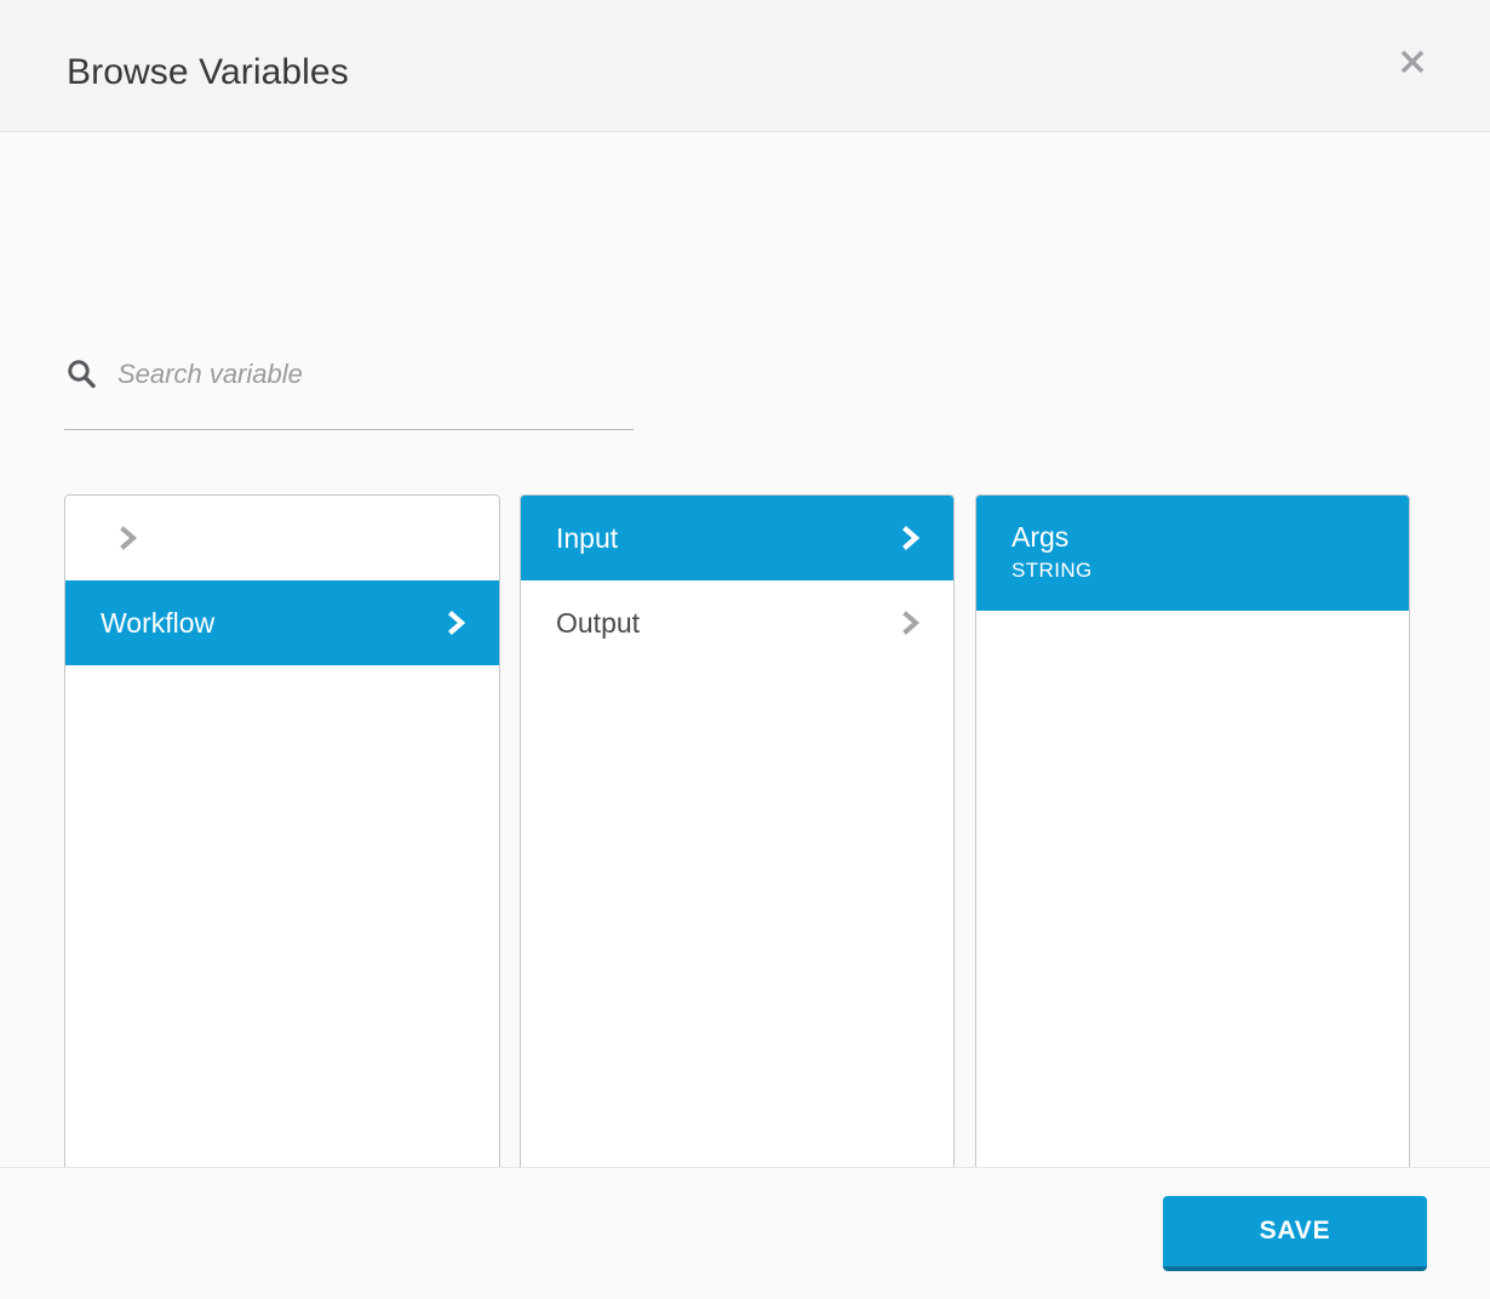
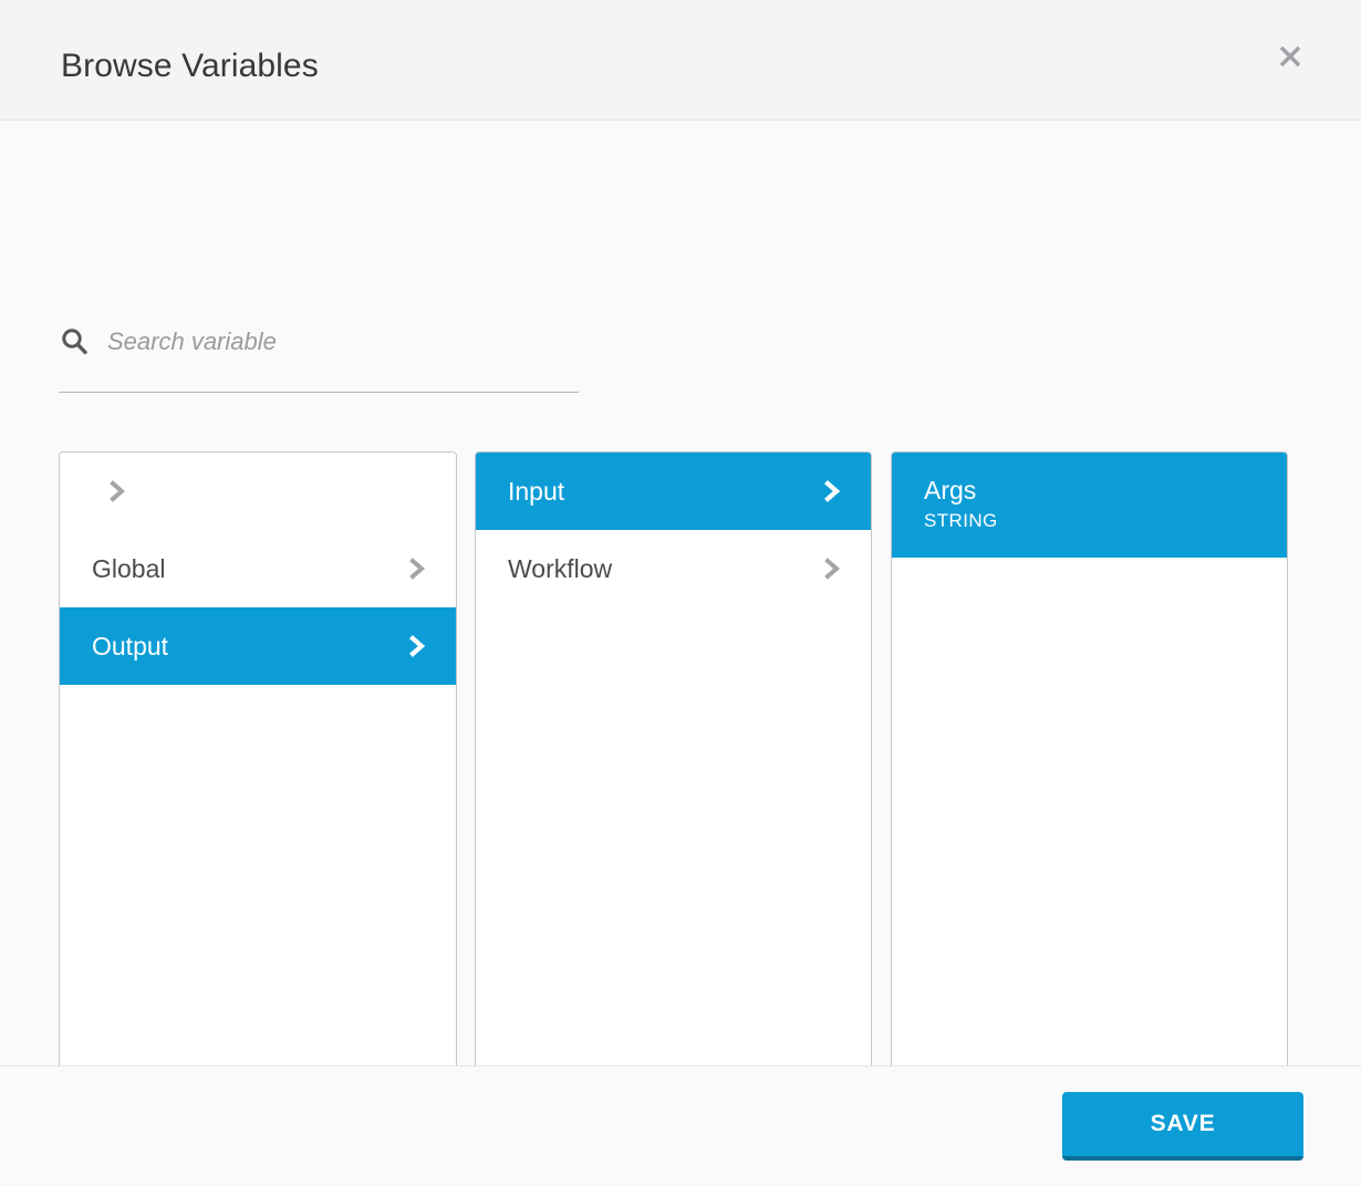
  Browse Variables
  Search variable
+ Global
- Workflow
+ Output
  Input
- Output
+ Workflow
  Args
  STRING
  SAVE
